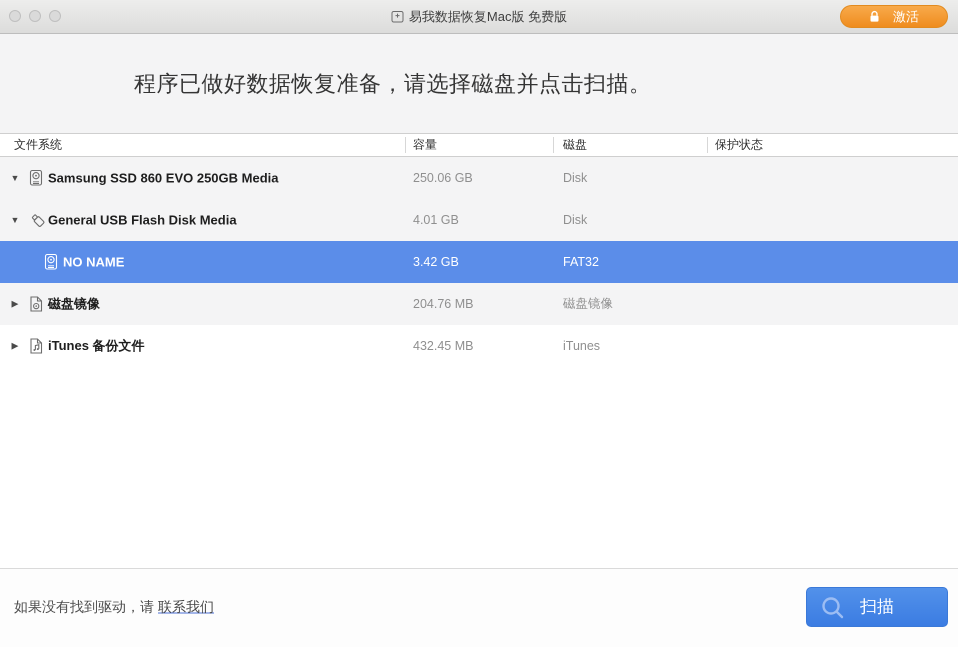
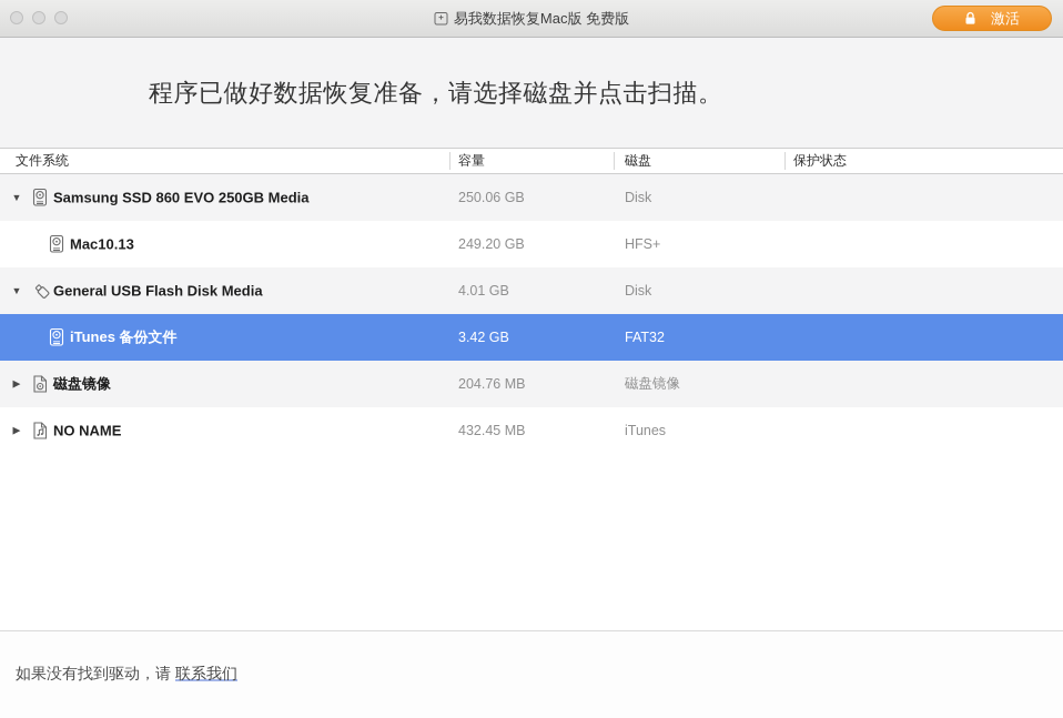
  易我数据恢复Mac版 免费版
  激活
  程序已做好数据恢复准备，请选择磁盘并点击扫描。
  文件系统
  容量
  磁盘
  保护状态
  Samsung SSD 860 EVO 250GB Media
  250.06 GB
  Disk
+ Mac10.13
+ 249.20 GB
+ HFS+
  General USB Flash Disk Media
  4.01 GB
  Disk
- NO NAME
+ iTunes 备份文件
  3.42 GB
  FAT32
  磁盘镜像
  204.76 MB
  磁盘镜像
- iTunes 备份文件
+ NO NAME
  432.45 MB
  iTunes
  如果没有找到驱动，请 联系我们
- 扫描
